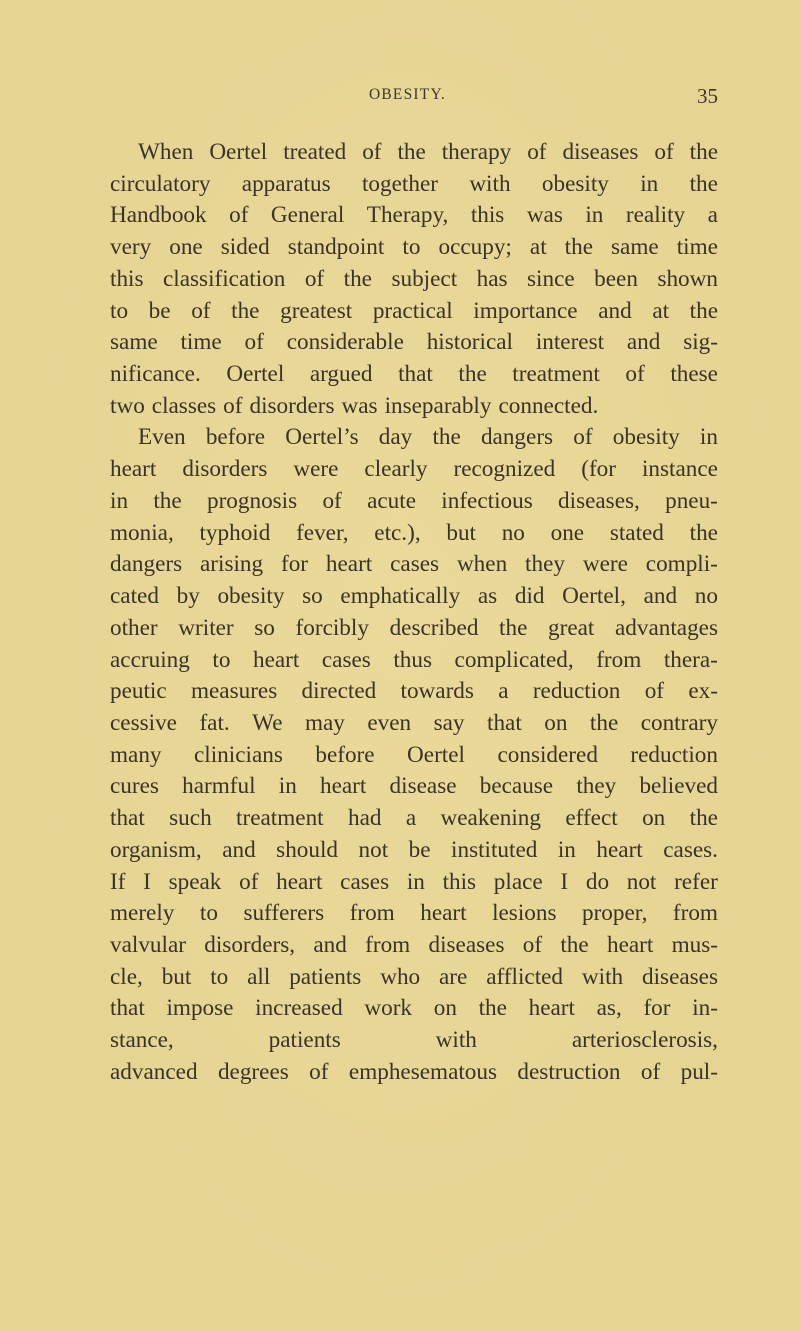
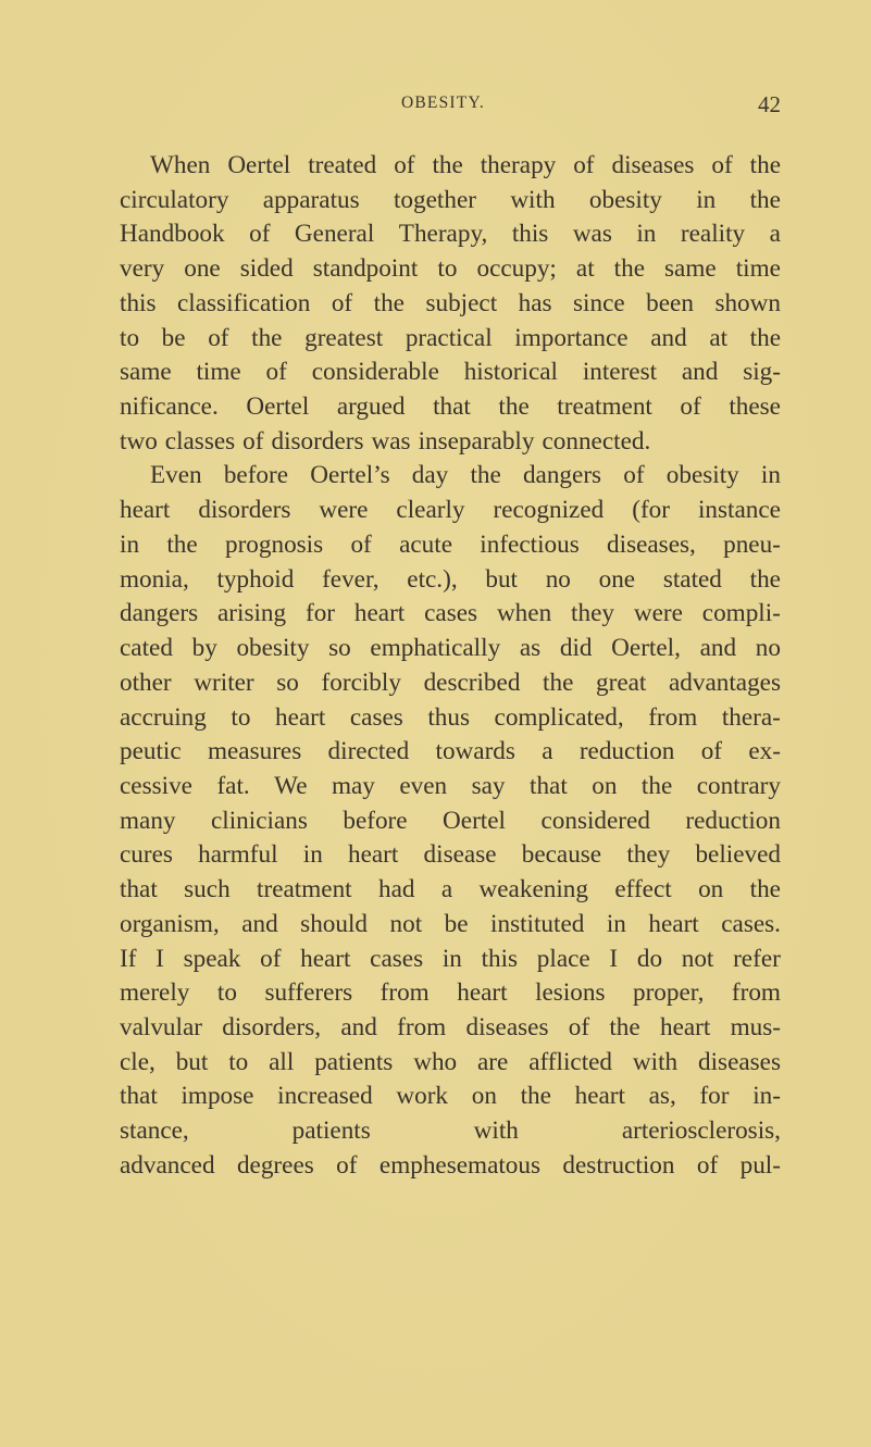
  OBESITY.
- 35
+ 42
  When
  Oertel
  treated
  of
  the
  therapy
  of
  diseases
  of
  the
  circulatory
  apparatus
  together
  with
  obesity
  in
  the
  Handbook
  of
  General
  Therapy,
  this
  was
  in
  reality
  a
  very
  one
  sided
  standpoint
  to
  occupy;
  at
  the
  same
  time
  this
  classification
  of
  the
  subject
  has
  since
  been
  shown
  to
  be
  of
  the
  greatest
  practical
  importance
  and
  at
  the
  same
  time
  of
  considerable
  historical
  interest
  and
  sig-
  nificance.
  Oertel
  argued
  that
  the
  treatment
  of
  these
  two
  classes
  of
  disorders
  was
  inseparably
  connected.
  Even
  before
  Oertel’s
  day
  the
  dangers
  of
  obesity
  in
  heart
  disorders
  were
  clearly
  recognized
  (for
  instance
  in
  the
  prognosis
  of
  acute
  infectious
  diseases,
  pneu-
  monia,
  typhoid
  fever,
  etc.),
  but
  no
  one
  stated
  the
  dangers
  arising
  for
  heart
  cases
  when
  they
  were
  compli-
  cated
  by
  obesity
  so
  emphatically
  as
  did
  Oertel,
  and
  no
  other
  writer
  so
  forcibly
  described
  the
  great
  advantages
  accruing
  to
  heart
  cases
  thus
  complicated,
  from
  thera-
  peutic
  measures
  directed
  towards
  a
  reduction
  of
  ex-
  cessive
  fat.
  We
  may
  even
  say
  that
  on
  the
  contrary
  many
  clinicians
  before
  Oertel
  considered
  reduction
  cures
  harmful
  in
  heart
  disease
  because
  they
  believed
  that
  such
  treatment
  had
  a
  weakening
  effect
  on
  the
  organism,
  and
  should
  not
  be
  instituted
  in
  heart
  cases.
  If
  I
  speak
  of
  heart
  cases
  in
  this
  place
  I
  do
  not
  refer
  merely
  to
  sufferers
  from
  heart
  lesions
  proper,
  from
  valvular
  disorders,
  and
  from
  diseases
  of
  the
  heart
  mus-
  cle,
  but
  to
  all
  patients
  who
  are
  afflicted
  with
  diseases
  that
  impose
  increased
  work
  on
  the
  heart
  as,
  for
  in-
  stance,
  patients
  with
  arteriosclerosis,
  advanced
  degrees
  of
  emphesematous
  destruction
  of
  pul-
